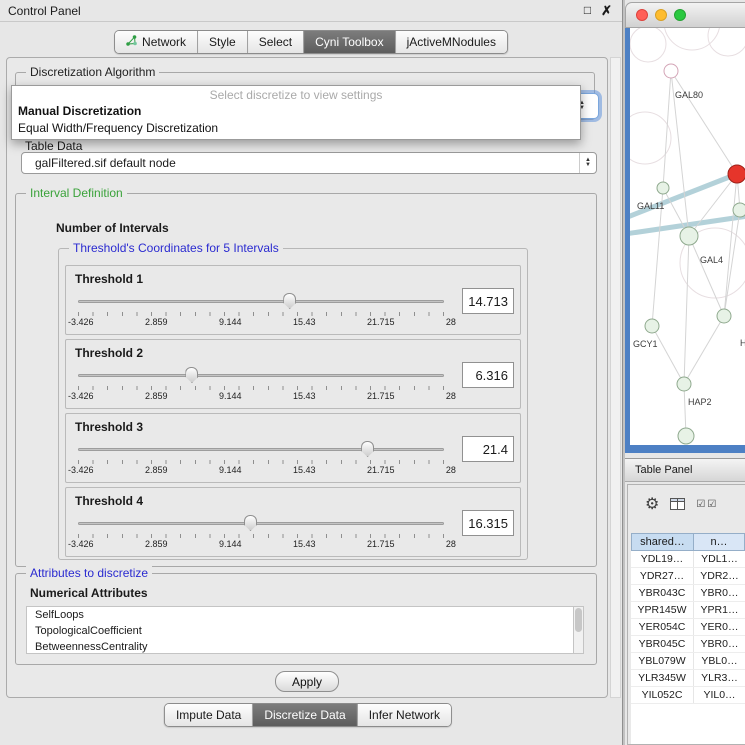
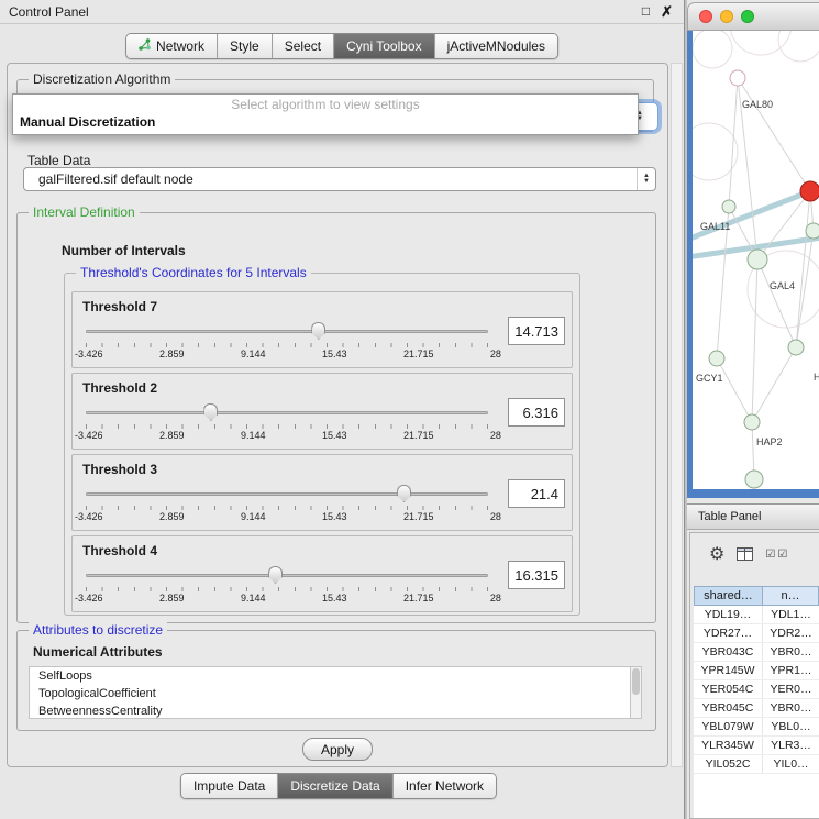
  Control Panel
  □
  ✗
  Network
  Style
  Select
  Cyni Toolbox
  jActiveMNodules
  Discretization Algorithm
- Select discretize to view settings
+ Select algorithm to view settings
  Manual Discretization
- Equal Width/Frequency Discretization
  Table Data
  galFiltered.sif default node
  Interval Definition
  Number of Intervals
  Threshold's Coordinates for 5 Intervals
- Threshold 1
+ Threshold 7
  -3.426
  2.859
  9.144
  15.43
  21.715
  28
  14.713
  Threshold 2
  -3.426
  2.859
  9.144
  15.43
  21.715
  28
  6.316
  Threshold 3
  -3.426
  2.859
  9.144
  15.43
  21.715
  28
  21.4
  Threshold 4
  -3.426
  2.859
  9.144
  15.43
  21.715
  28
  16.315
  Attributes to discretize
  Numerical Attributes
  SelfLoops
  TopologicalCoefficient
  BetweennessCentrality
  Apply
  Impute Data
  Discretize Data
  Infer Network
  GAL80
  GAL11
  GAL4
  GCY1
  HAP2
  H
  Table Panel
  ⚙
  ☑
  ☑
  shared…
  n…
  YDL19…
  YDL1…
  YDR27…
  YDR2…
  YBR043C
  YBR0…
  YPR145W
  YPR1…
  YER054C
  YER0…
  YBR045C
  YBR0…
  YBL079W
  YBL0…
  YLR345W
  YLR3…
  YIL052C
  YIL0…
